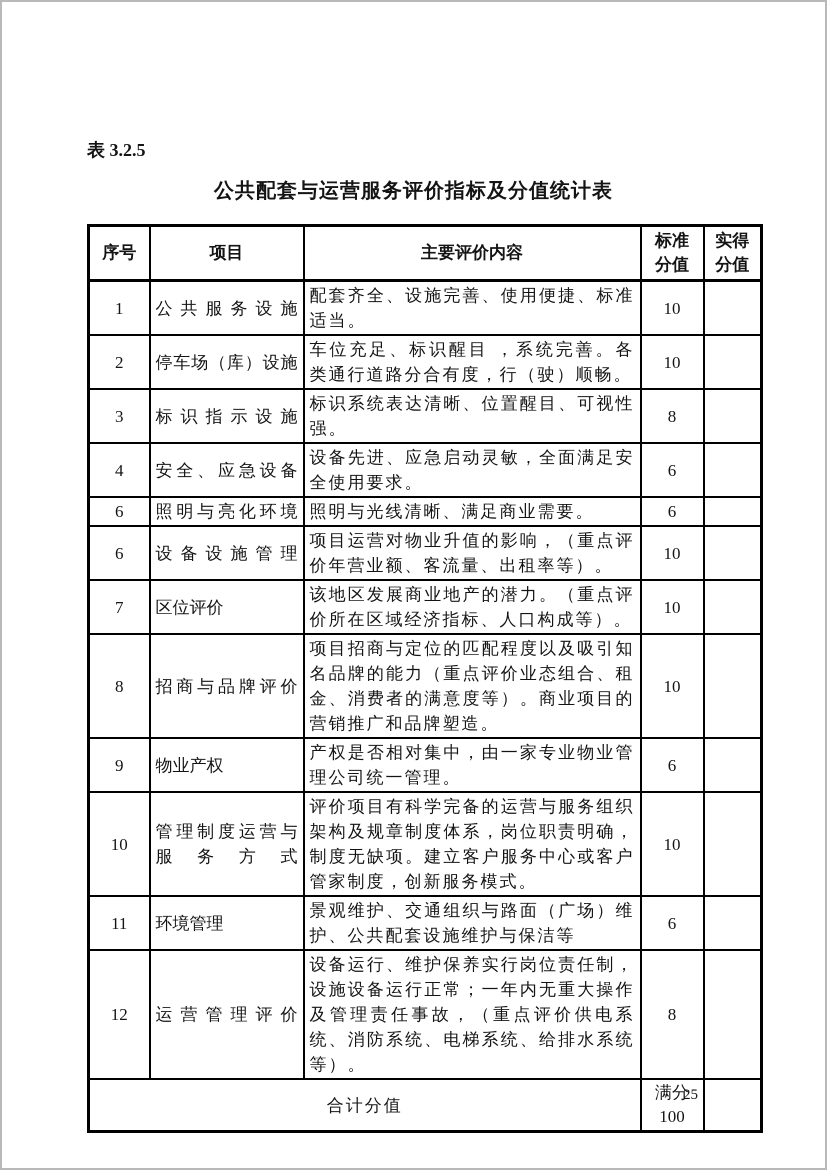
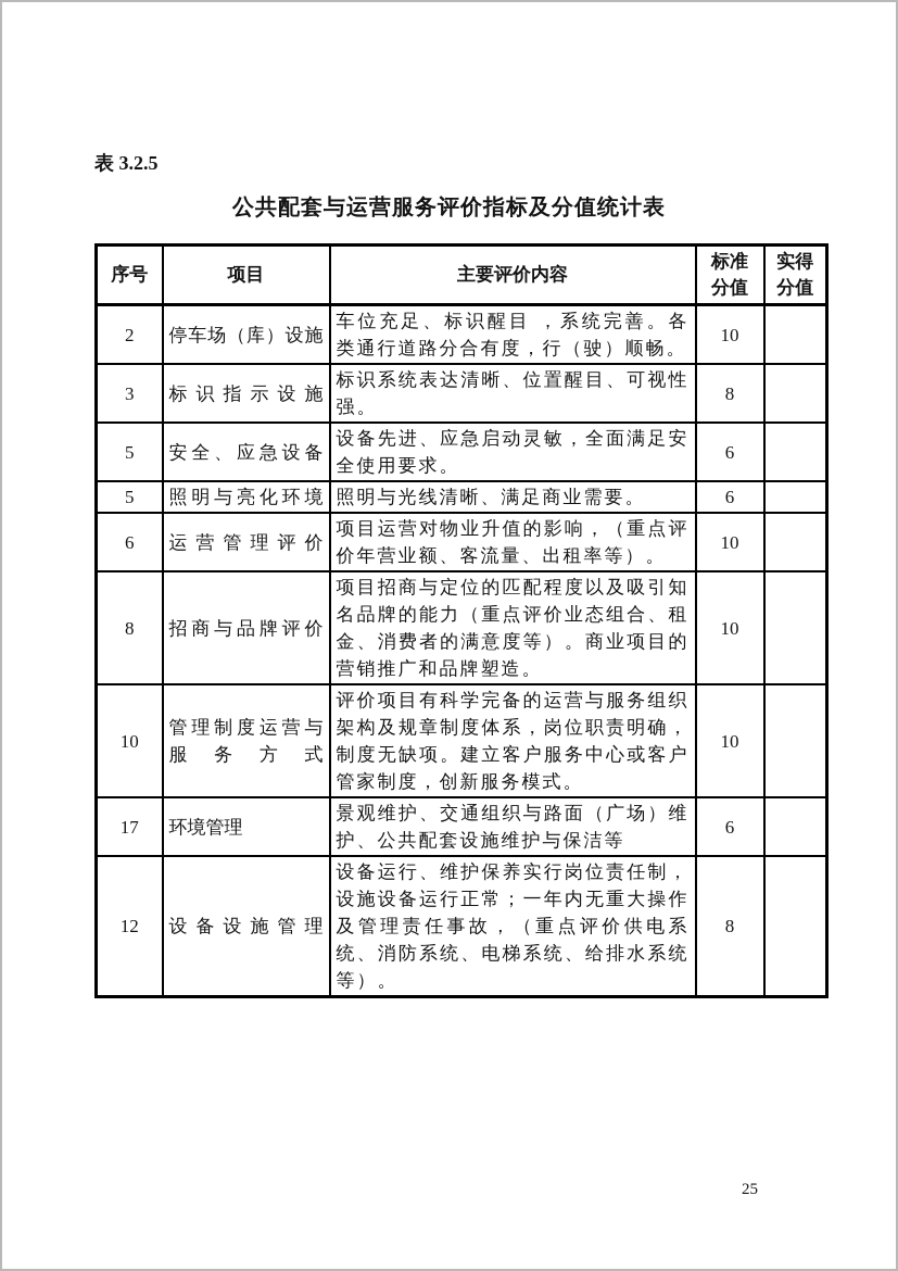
  表 3.2.5
  公共配套与运营服务评价指标及分值统计表
  序号	项目	主要评价内容	标准 分值	实得 分值
- 1	公共服务设施	配套齐全、设施完善、使用便捷、标准适当。	10
  2	停车场（库）设施	车位充足、标识醒目 ，系统完善。各类通行道路分合有度，行（驶）顺畅。	10
  3	标识指示设施	标识系统表达清晰、位置醒目、可视性强。	8
- 4	安全、应急设备	设备先进、应急启动灵敏，全面满足安全使用要求。	6
+ 5	安全、应急设备	设备先进、应急启动灵敏，全面满足安全使用要求。	6
- 6	照明与亮化环境	照明与光线清晰、满足商业需要。	6
+ 5	照明与亮化环境	照明与光线清晰、满足商业需要。	6
- 6	设备设施管理	项目运营对物业升值的影响，（重点评价年营业额、客流量、出租率等）。	10
+ 6	运营管理评价	项目运营对物业升值的影响，（重点评价年营业额、客流量、出租率等）。	10
- 7	区位评价	该地区发展商业地产的潜力。（重点评价所在区域经济指标、人口构成等）。	10
  8	招商与品牌评价	项目招商与定位的匹配程度以及吸引知名品牌的能力（重点评价业态组合、租金、消费者的满意度等）。商业项目的营销推广和品牌塑造。	10
- 9	物业产权	产权是否相对集中，由一家专业物业管理公司统一管理。	6
  10	管理制度运营与 服务方式	评价项目有科学完备的运营与服务组织架构及规章制度体系，岗位职责明确，制度无缺项。建立客户服务中心或客户管家制度，创新服务模式。	10
- 11	环境管理	景观维护、交通组织与路面（广场）维护、公共配套设施维护与保洁等	6
+ 17	环境管理	景观维护、交通组织与路面（广场）维护、公共配套设施维护与保洁等	6
- 12	运营管理评价	设备运行、维护保养实行岗位责任制，设施设备运行正常；一年内无重大操作及管理责任事故，（重点评价供电系统、消防系统、电梯系统、给排水系统等）。	8
+ 12	设备设施管理	设备运行、维护保养实行岗位责任制，设施设备运行正常；一年内无重大操作及管理责任事故，（重点评价供电系统、消防系统、电梯系统、给排水系统等）。	8
- 合计分值	满分 100
  25
